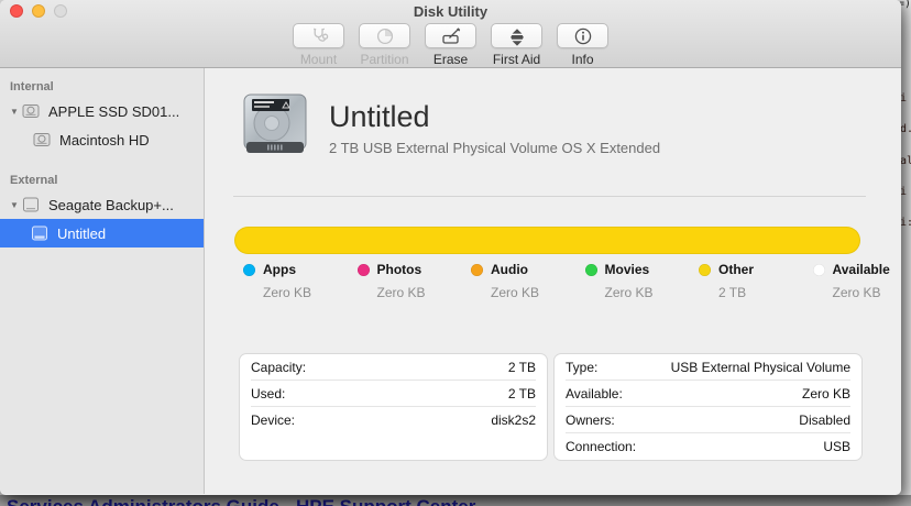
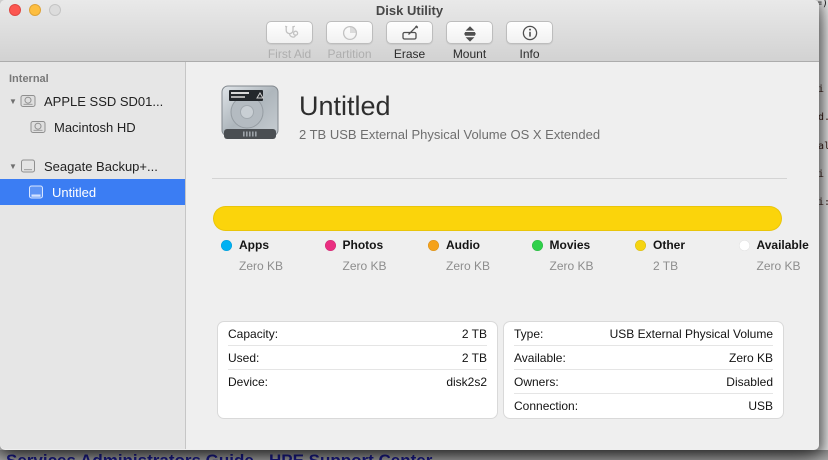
  i
  d.
  al
  i
  i:
  Disk Utility
- Mount
+ First Aid
  Partition
  Erase
- First Aid
+ Mount
  Info
  Internal
  ▼
  APPLE SSD SD01...
  Macintosh HD
- External
  ▼
  Seagate Backup+...
  Untitled
  Untitled
  2 TB USB External Physical Volume OS X Extended
  Apps
  Zero KB
  Photos
  Zero KB
  Audio
  Zero KB
  Movies
  Zero KB
  Other
  2 TB
  Available
  Zero KB
  Capacity:
  2 TB
  Used:
  2 TB
  Device:
  disk2s2
  Type:
  USB External Physical Volume
  Available:
  Zero KB
  Owners:
  Disabled
  Connection:
  USB
